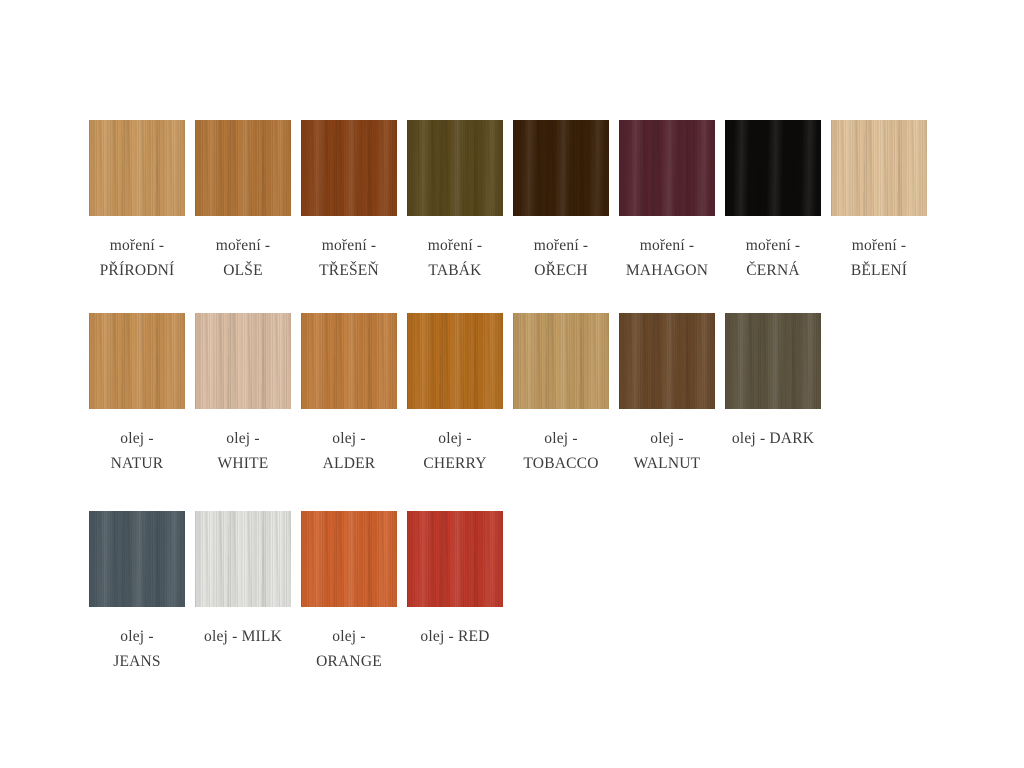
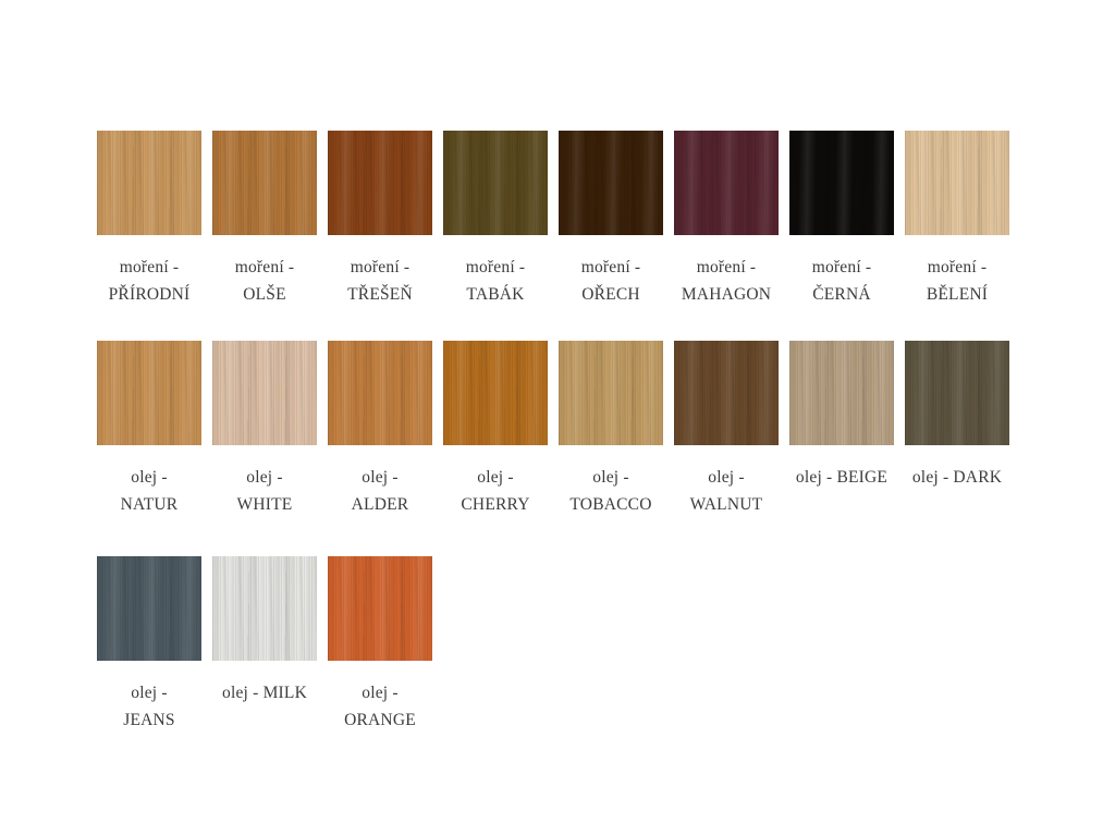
  moření -
  PŘÍRODNÍ
  moření -
  OLŠE
  moření -
  TŘEŠEŇ
  moření -
  TABÁK
  moření -
  OŘECH
  moření -
  MAHAGON
  moření -
  ČERNÁ
  moření -
  BĚLENÍ
  olej -
  NATUR
  olej -
  WHITE
  olej -
  ALDER
  olej -
  CHERRY
  olej -
  TOBACCO
  olej -
  WALNUT
+ olej - BEIGE
  olej - DARK
  olej -
  JEANS
  olej - MILK
  olej -
  ORANGE
- olej - RED
